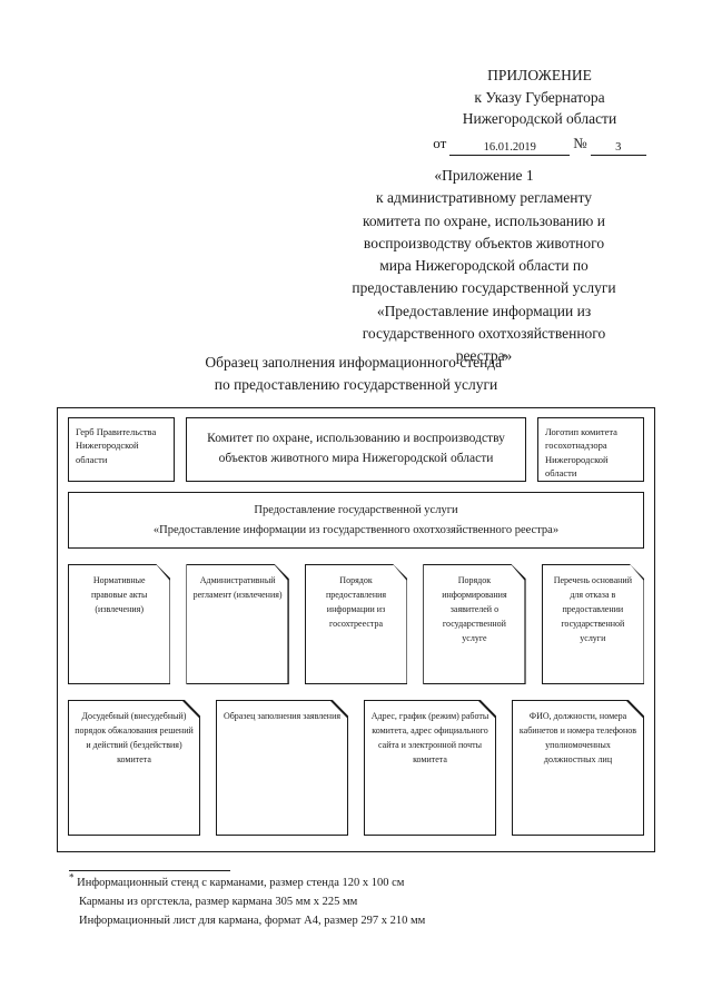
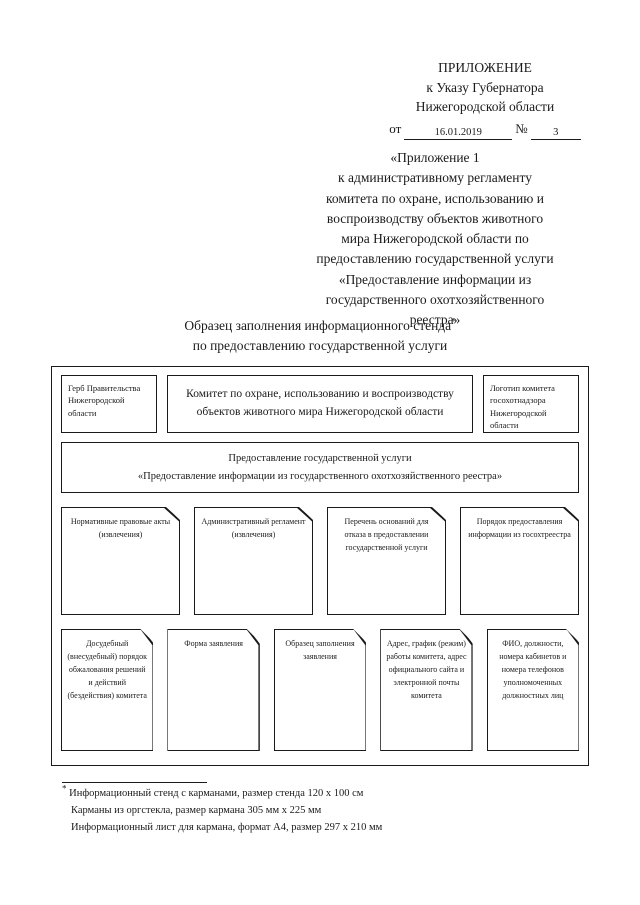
  ПРИЛОЖЕНИЕ
  к Указу Губернатора
  Нижегородской области
  от
  16.01.2019
  №
  3
  «Приложение 1
  к административному регламенту
  комитета по охране, использованию и
  воспроизводству объектов животного
  мира Нижегородской области по
  предоставлению государственной услуги
  «Предоставление информации из
  государственного охотхозяйственного
  реестра»
  Образец заполнения информационного стенда*
  по предоставлению государственной услуги
  Герб Правительства Нижегородской области
  Комитет по охране, использованию и воспроизводству объектов животного мира Нижегородской области
  Логотип комитета госохотнадзора Нижегородской области
  Предоставление государственной услуги
  «Предоставление информации из государственного охотхозяйственного реестра»
  Нормативные правовые акты (извлечения)
  Административный регламент (извлечения)
- Порядок предоставления информации из госохтреестра
+ Перечень оснований для отказа в предоставлении государственной услуги
- Порядок информирования заявителей о государственной услуге
- Перечень оснований для отказа в предоставлении государственной услуги
+ Порядок предоставления информации из госохтреестра
  Досудебный (внесудебный) порядок обжалования решений и действий (бездействия) комитета
+ Форма заявления
  Образец заполнения заявления
  Адрес, график (режим) работы комитета, адрес официального сайта и электронной почты комитета
  ФИО, должности, номера кабинетов и номера телефонов уполномоченных должностных лиц
  * Информационный стенд с карманами, размер стенда 120 х 100 см
  Карманы из оргстекла, размер кармана 305 мм х 225 мм
  Информационный лист для кармана, формат А4, размер 297 х 210 мм
